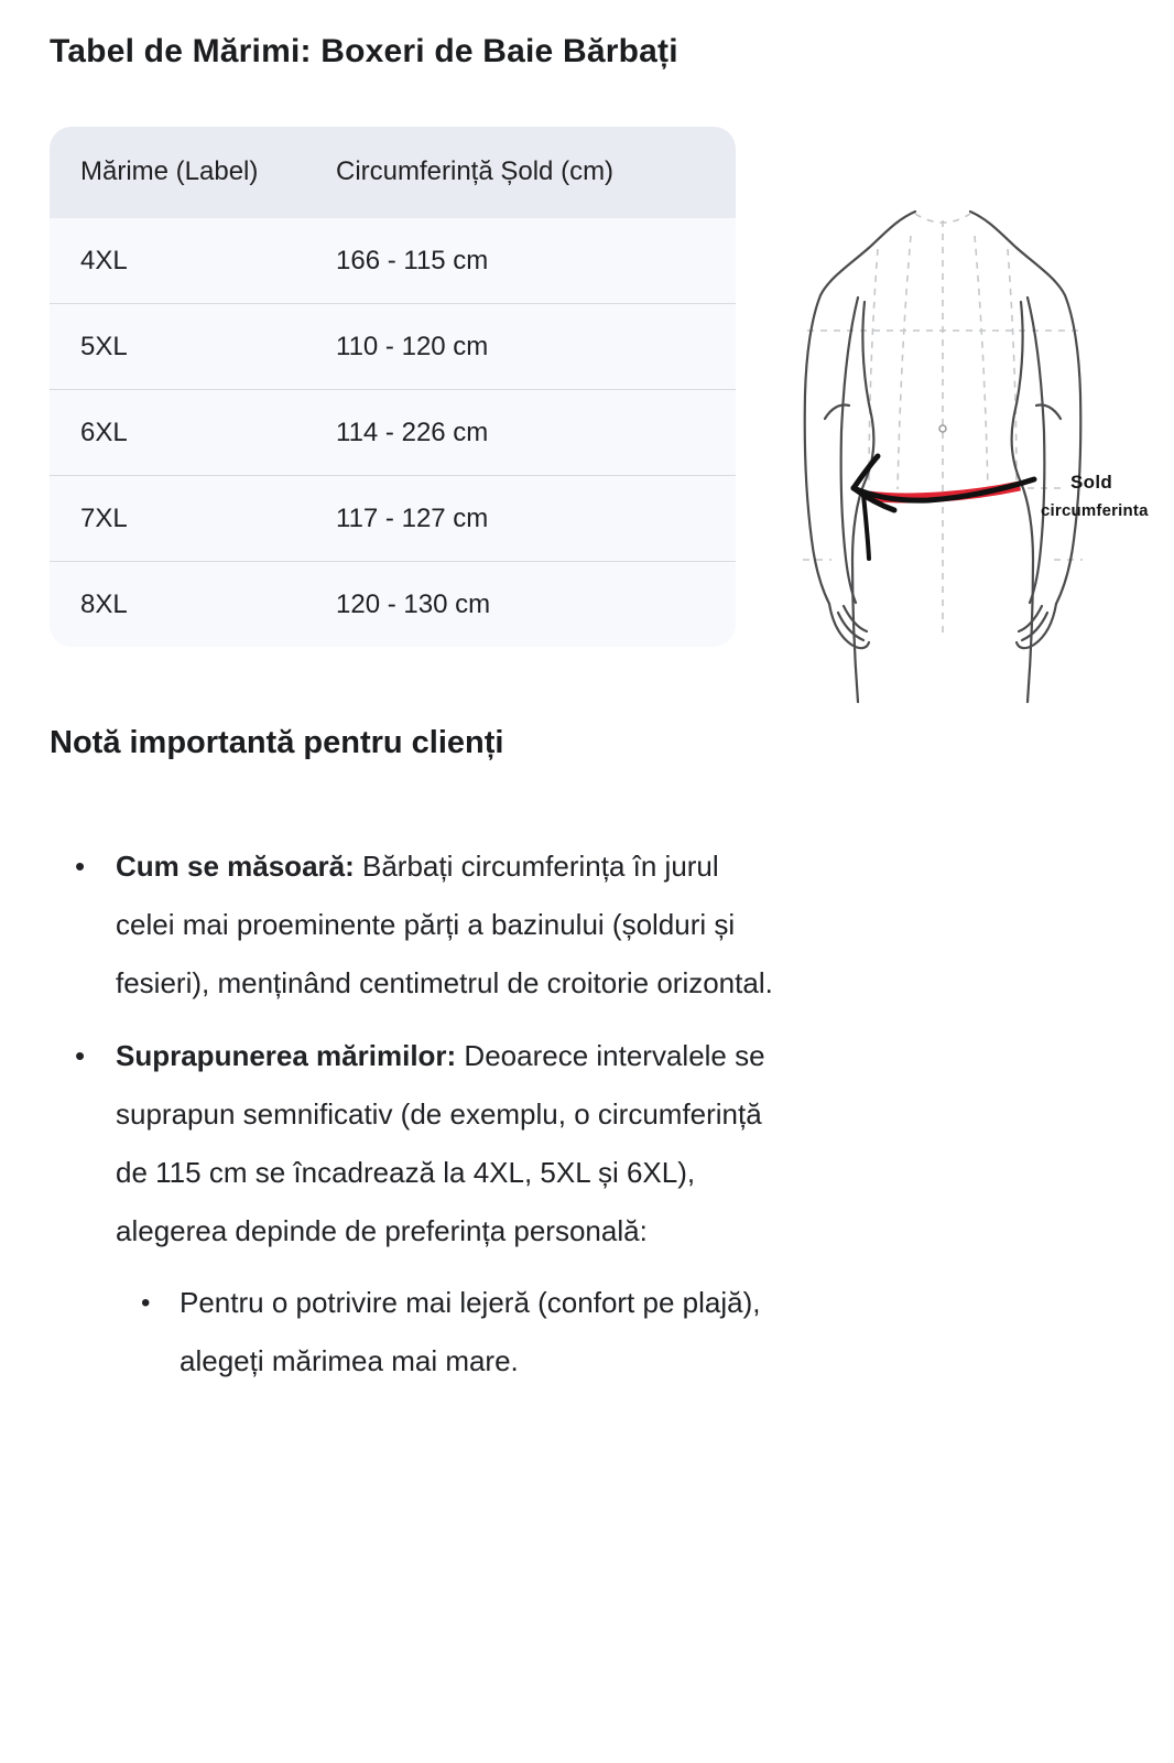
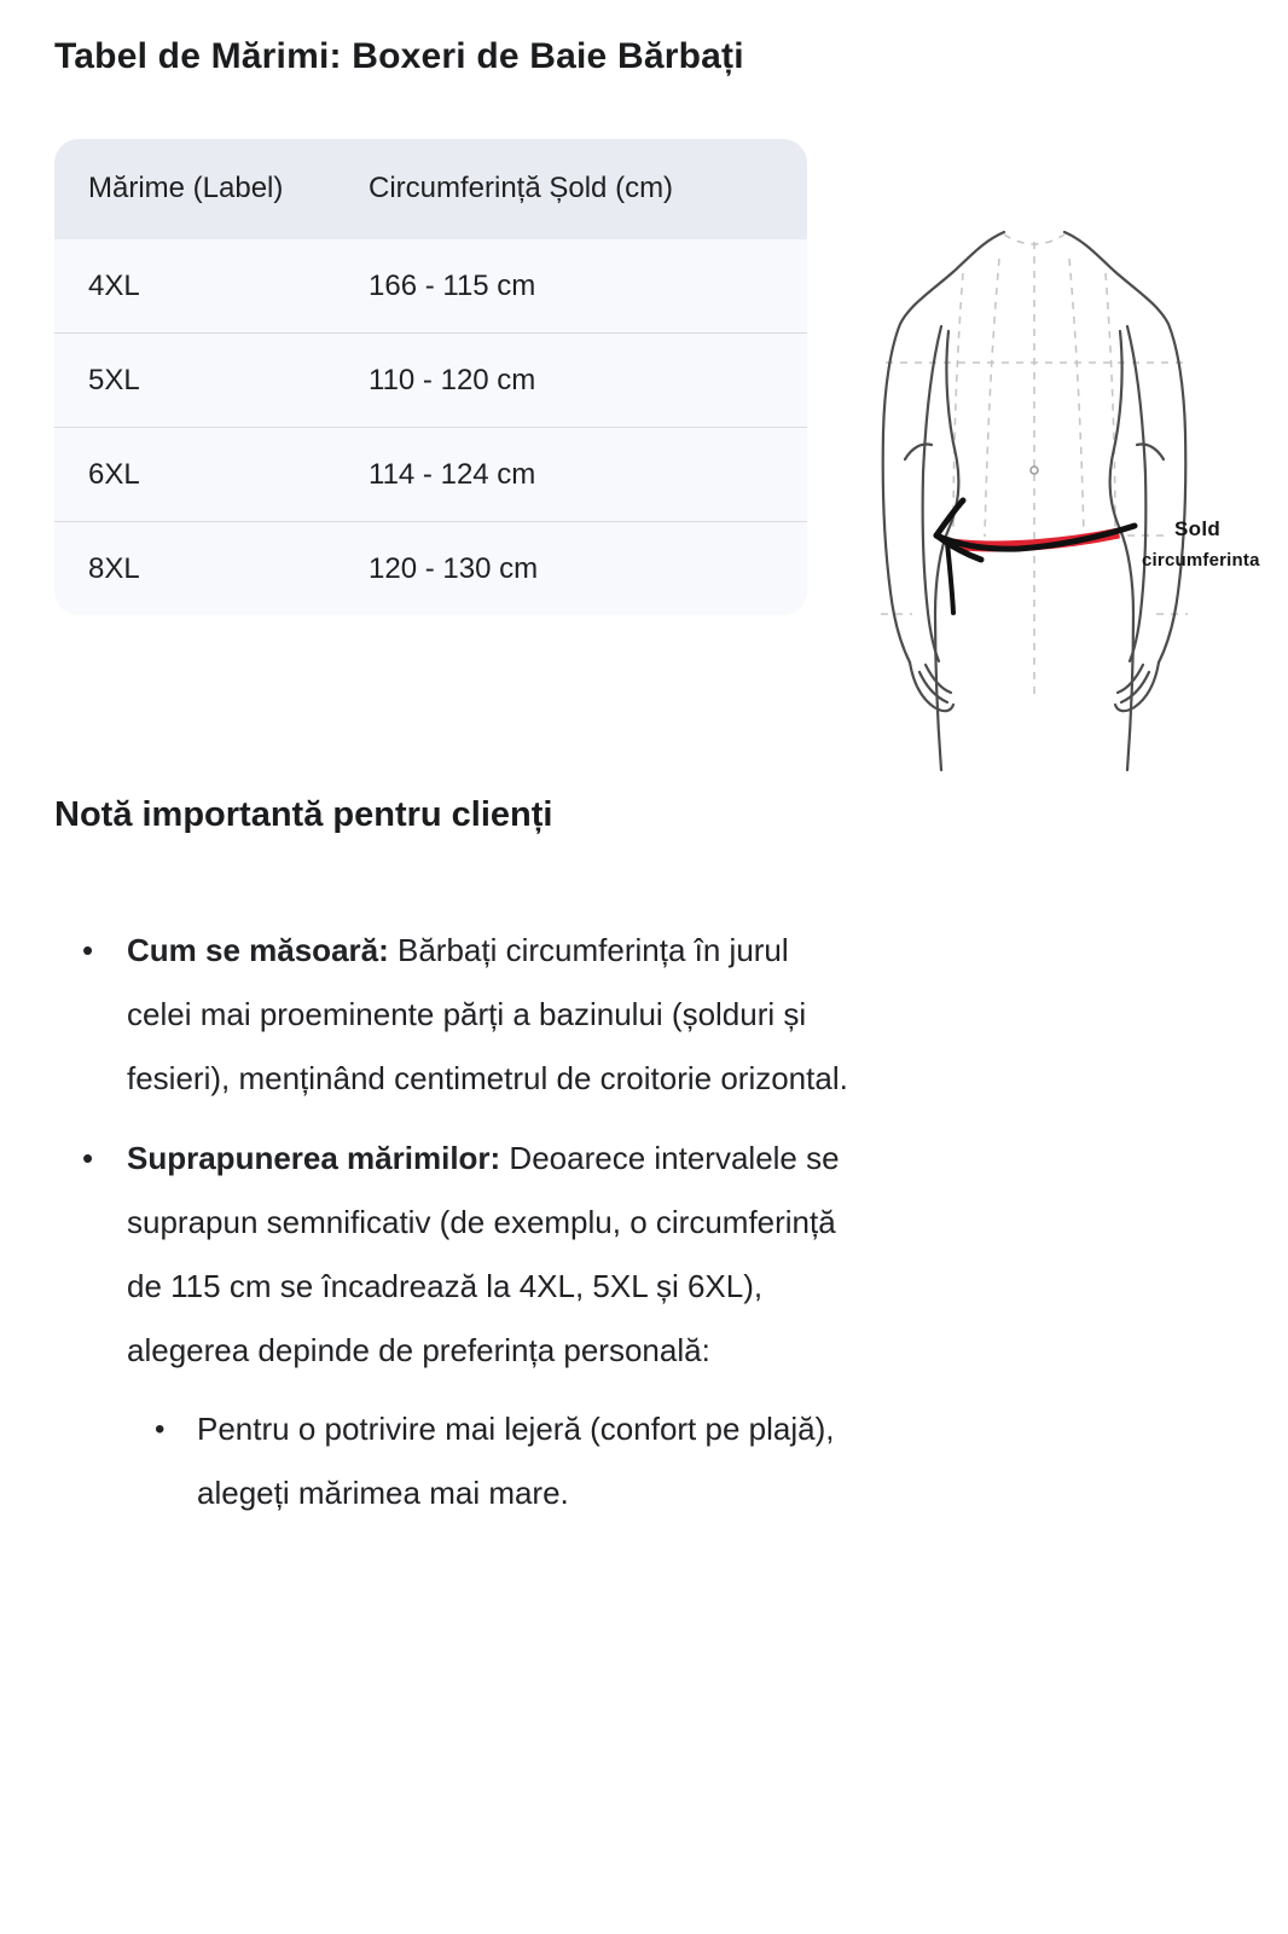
  Tabel de Mărimi: Boxeri de Baie Bărbați
  Mărime (Label)
  Circumferință Șold (cm)
  4XL
  166 - 115 cm
  5XL
  110 - 120 cm
  6XL
- 114 - 226 cm
+ 114 - 124 cm
- 7XL
- 117 - 127 cm
  8XL
  120 - 130 cm
  Sold
  circumferinta
  Notă importantă pentru clienți
  Cum se măsoară: Bărbați circumferința în jurul celei mai proeminente părți a bazinului (șolduri și fesieri), menținând centimetrul de croitorie orizontal.
  Suprapunerea mărimilor: Deoarece intervalele se suprapun semnificativ (de exemplu, o circumferință de 115 cm se încadrează la 4XL, 5XL și 6XL), alegerea depinde de preferința personală:
  Pentru o potrivire mai lejeră (confort pe plajă), alegeți mărimea mai mare.
